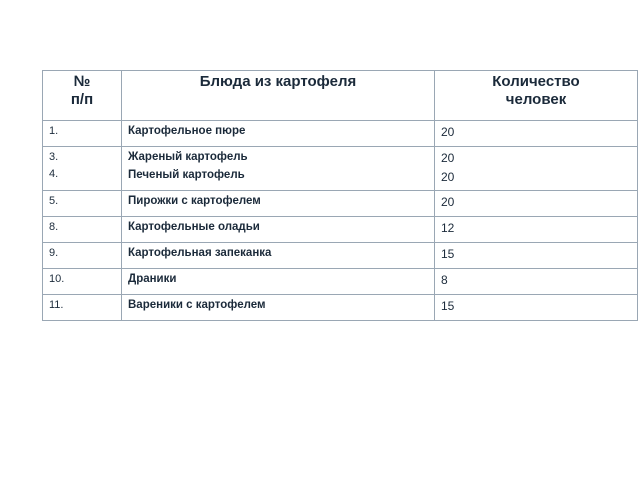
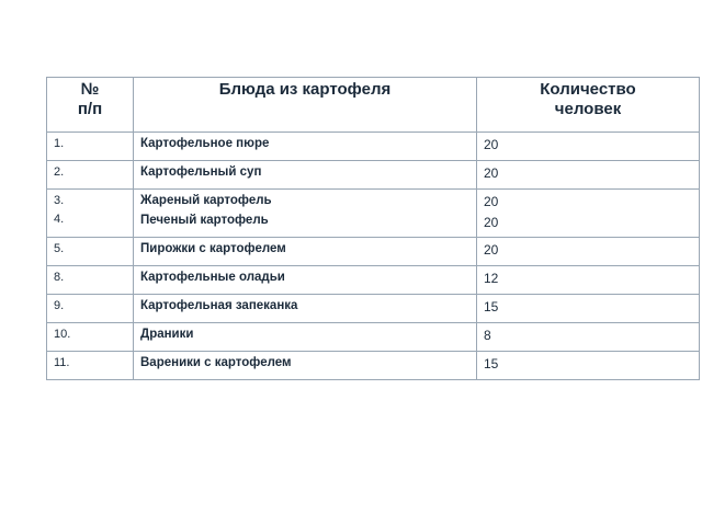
  № п/п	Блюда из картофеля	Количество человек
  1.	Картофельное пюре	20
+ 2.	Картофельный суп	20
  3. 4.	Жареный картофель Печеный картофель	20 20
  5.	Пирожки с картофелем	20
  8.	Картофельные оладьи	12
  9.	Картофельная запеканка	15
  10.	Драники	8
  11.	Вареники с картофелем	15
